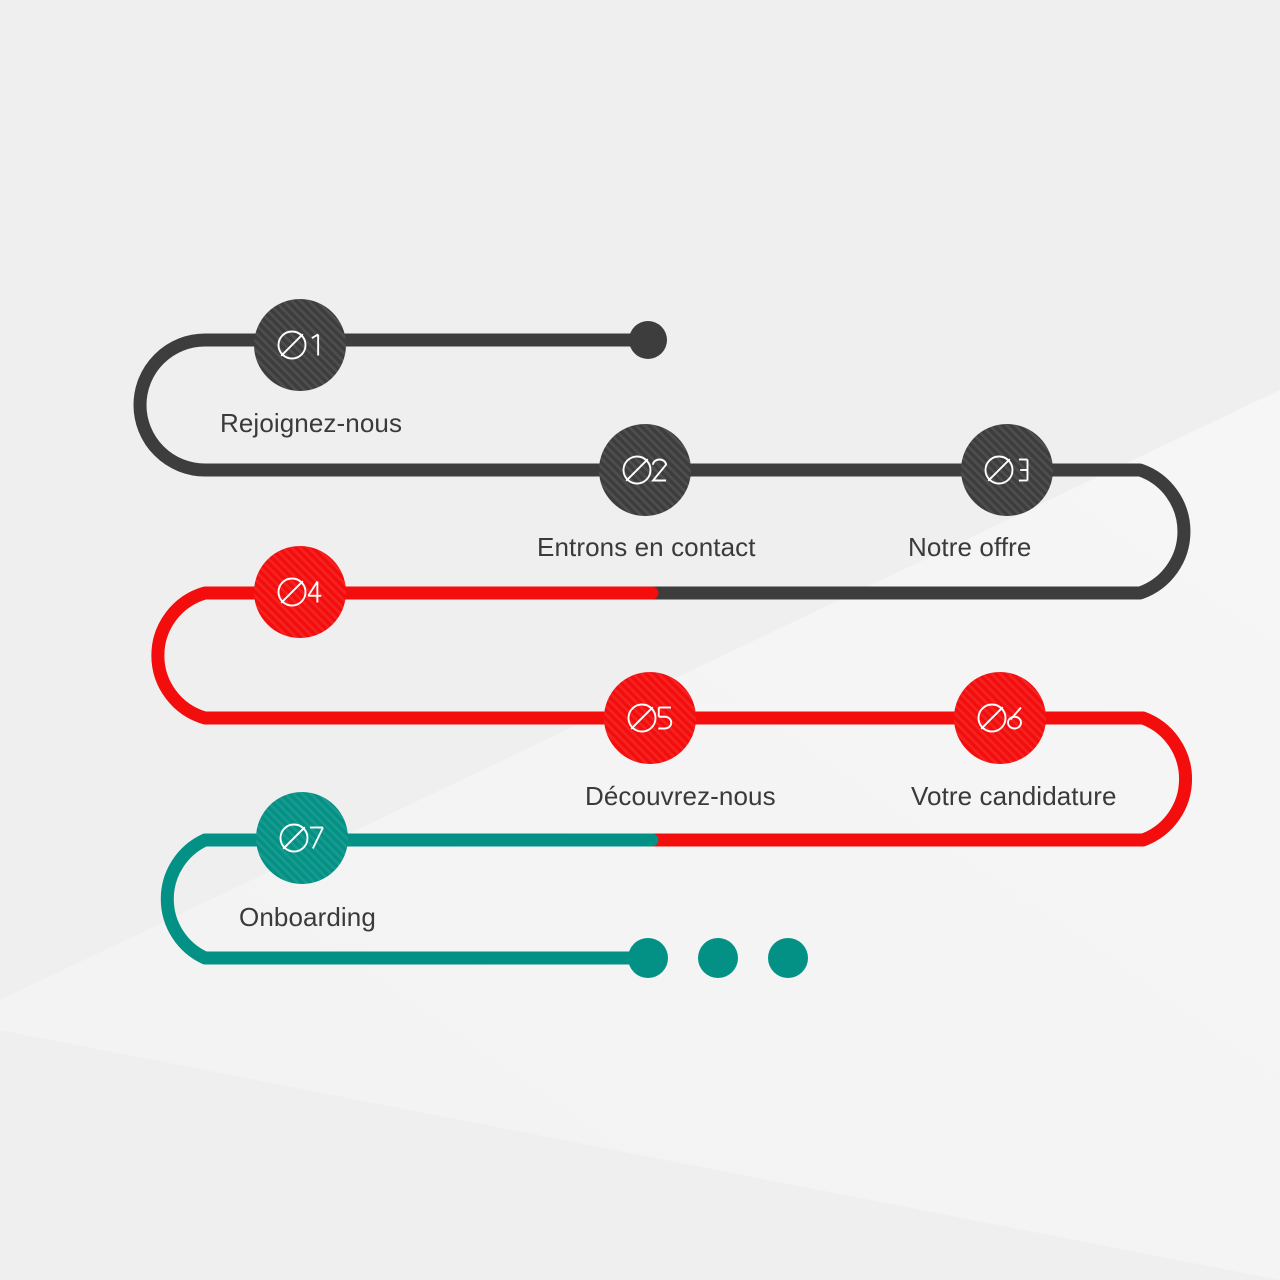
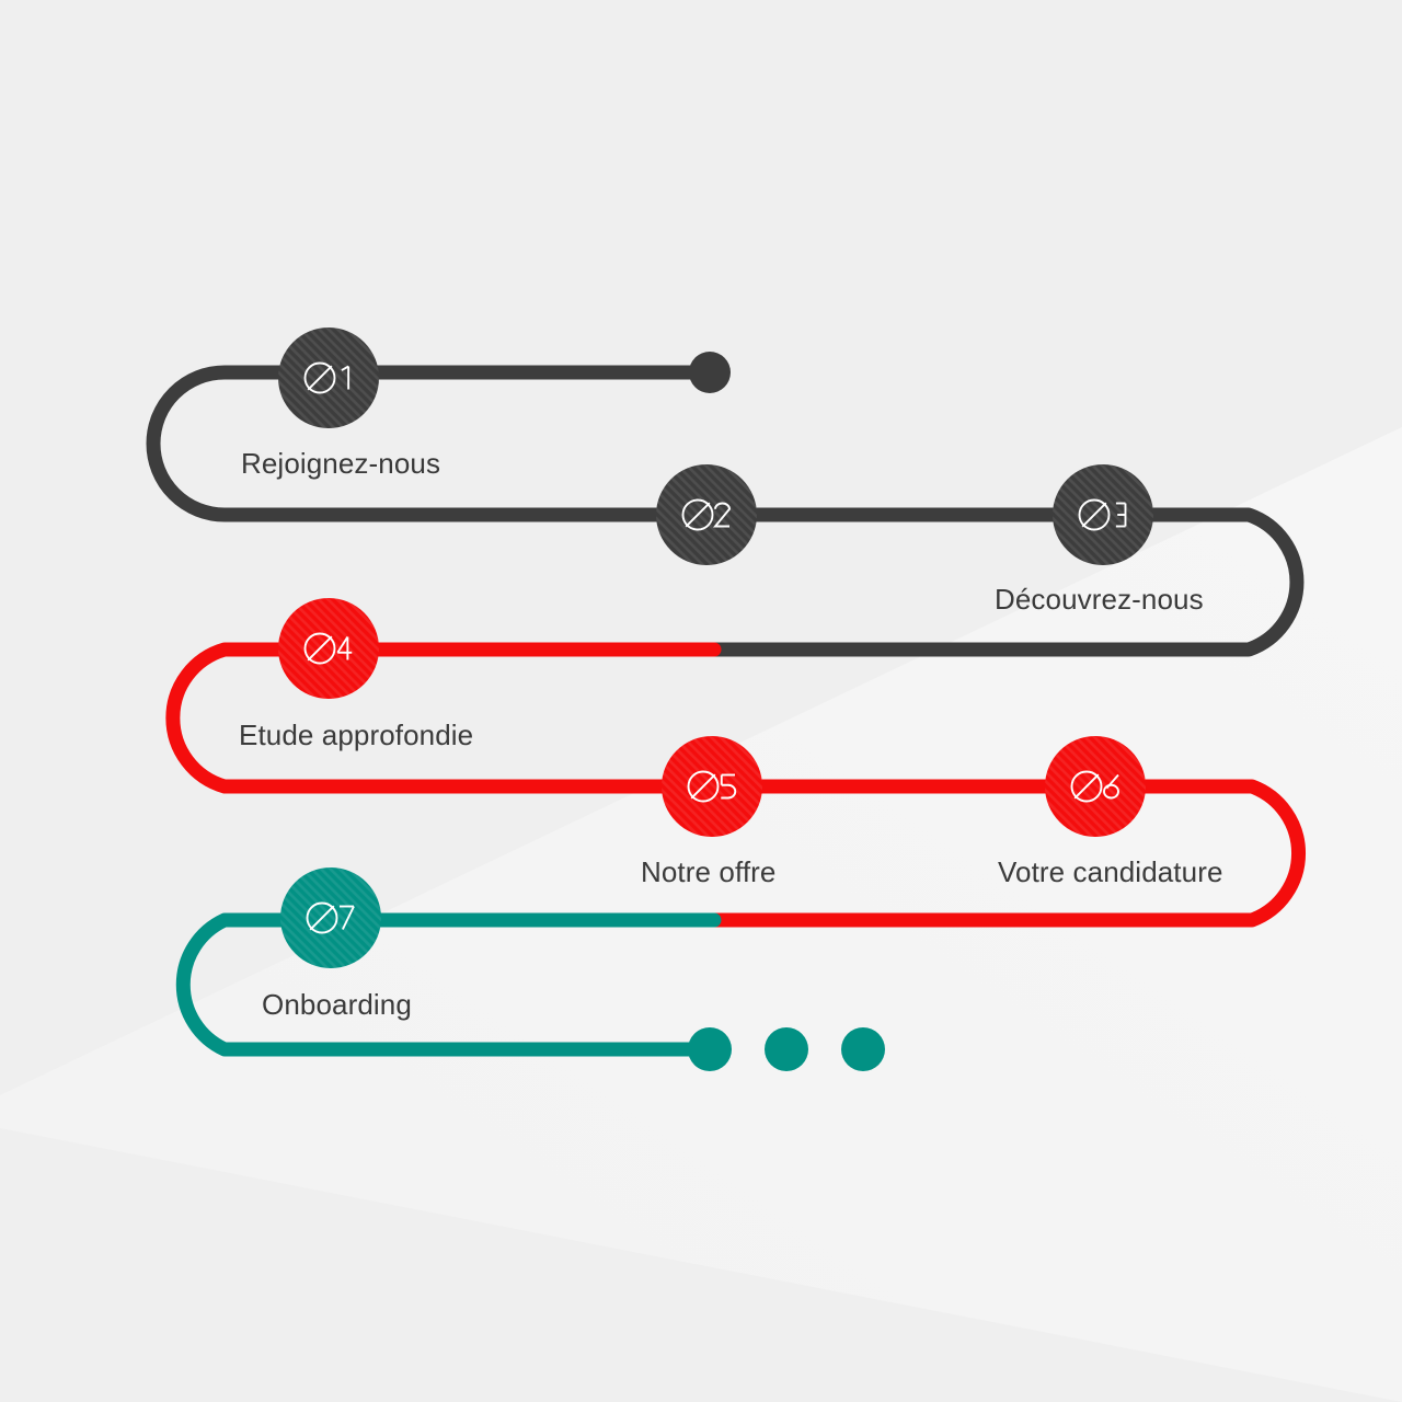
  Rejoignez-nous
- Entrons en contact
- Notre offre
+ Découvrez-nous
+ Etude approfondie
- Découvrez-nous
+ Notre offre
  Votre candidature
  Onboarding
